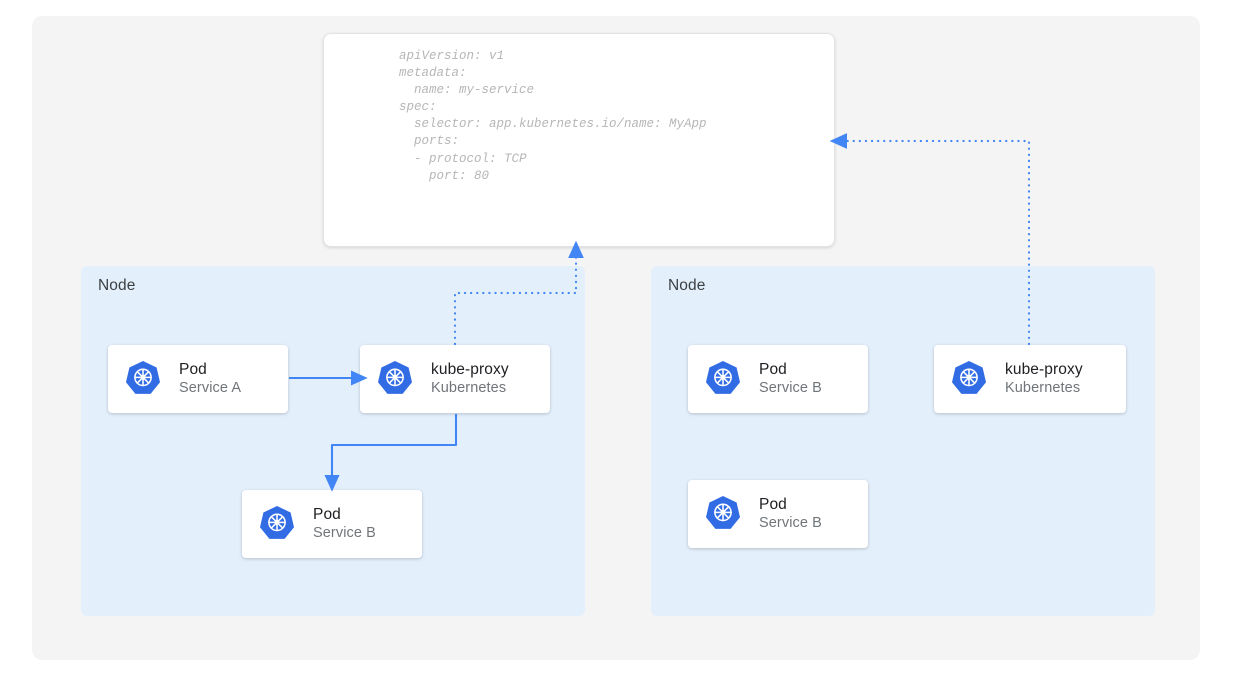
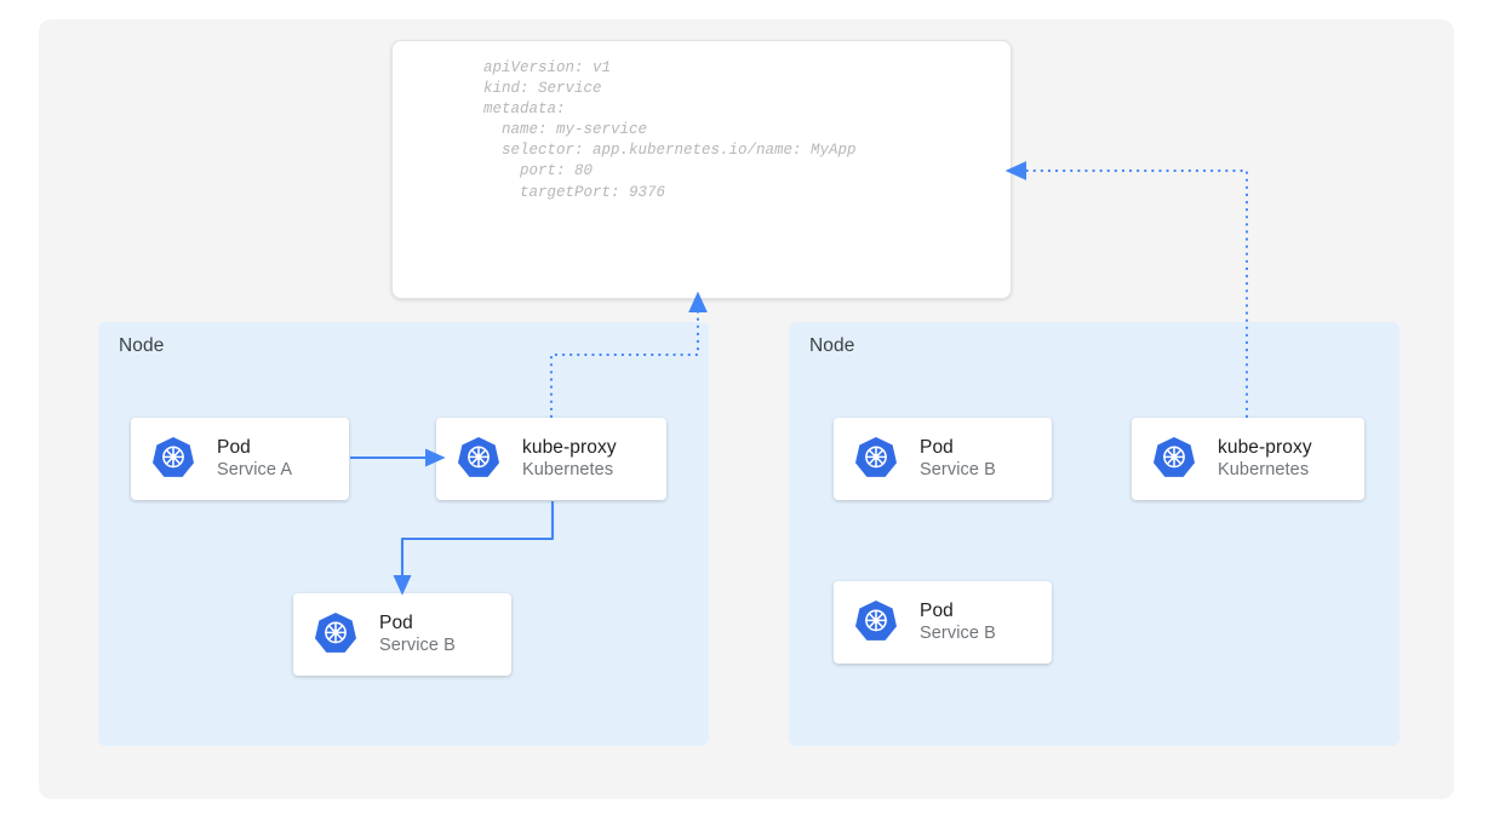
  apiVersion: v1
+ kind: Service
  metadata:
  name: my-service
- spec:
  selector: app.kubernetes.io/name: MyApp
- ports:
- - protocol: TCP
  port: 80
+ targetPort: 9376
  Node
  Pod
  Service A
  kube-proxy
  Kubernetes
  Pod
  Service B
  Node
  Pod
  Service B
  kube-proxy
  Kubernetes
  Pod
  Service B
